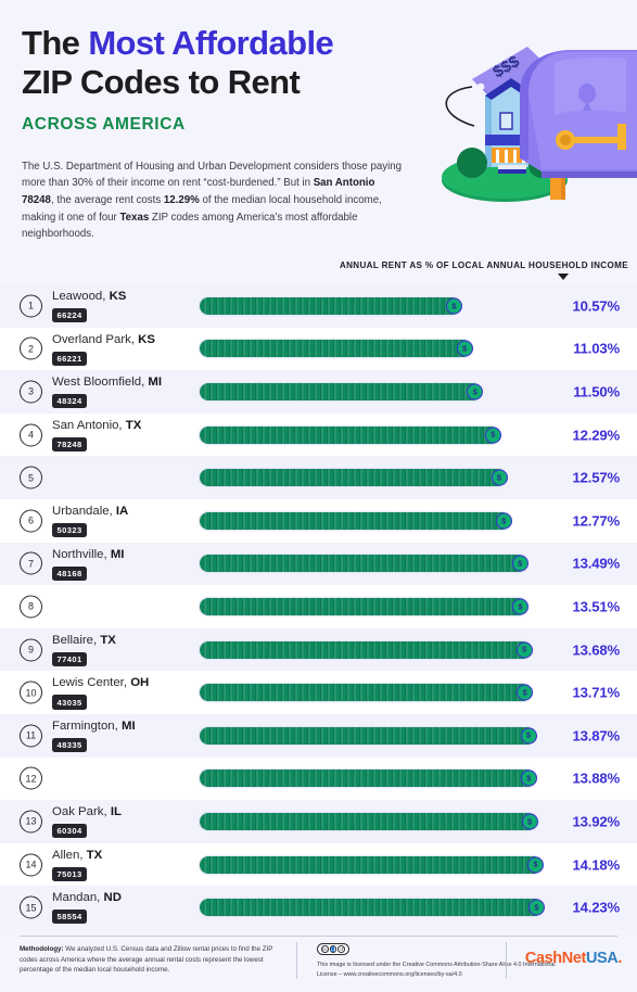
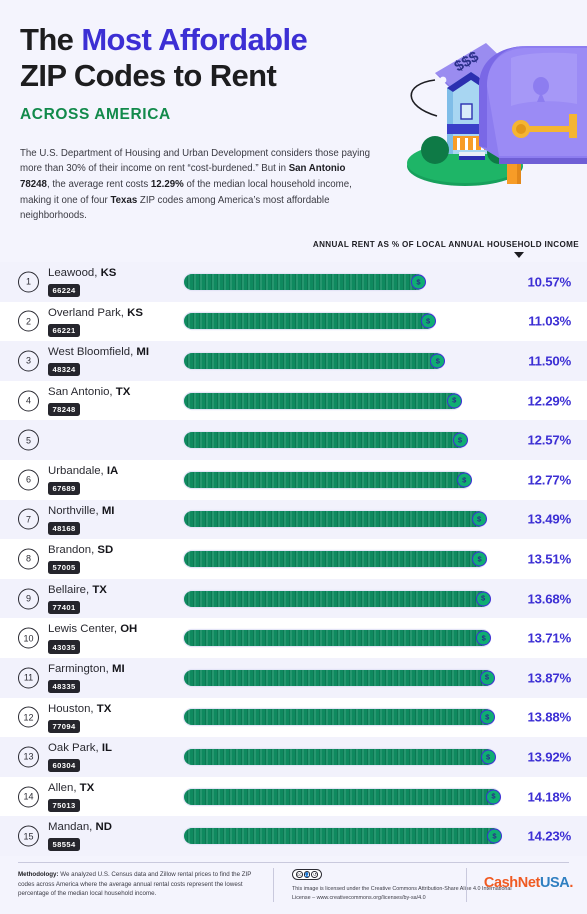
  The Most Affordable
  ZIP Codes to Rent
  ACROSS AMERICA
  The U.S. Department of Housing and Urban Development considers those paying more than 30% of their income on rent “cost-burdened.” But in San Antonio 78248, the average rent costs 12.29% of the median local household income, making it one of four Texas ZIP codes among America’s most affordable neighborhoods.
  ANNUAL RENT AS % OF LOCAL ANNUAL HOUSEHOLD INCOME
  1
  Leawood, KS
  66224
  $
  10.57%
  2
  Overland Park, KS
  66221
  $
  11.03%
  3
  West Bloomfield, MI
  48324
  $
  11.50%
  4
  San Antonio, TX
  78248
  $
  12.29%
  5
  $
  12.57%
  6
  Urbandale, IA
- 50323
+ 67689
  $
  12.77%
  7
  Northville, MI
  48168
  $
  13.49%
  8
+ Brandon, SD
+ 57005
  $
  13.51%
  9
  Bellaire, TX
  77401
  $
  13.68%
  10
  Lewis Center, OH
  43035
  $
  13.71%
  11
  Farmington, MI
  48335
  $
  13.87%
  12
+ Houston, TX
+ 77094
  $
  13.88%
  13
  Oak Park, IL
  60304
  $
  13.92%
  14
  Allen, TX
  75013
  $
  14.18%
  15
  Mandan, ND
  58554
  $
  14.23%
  CashNetUSA.
